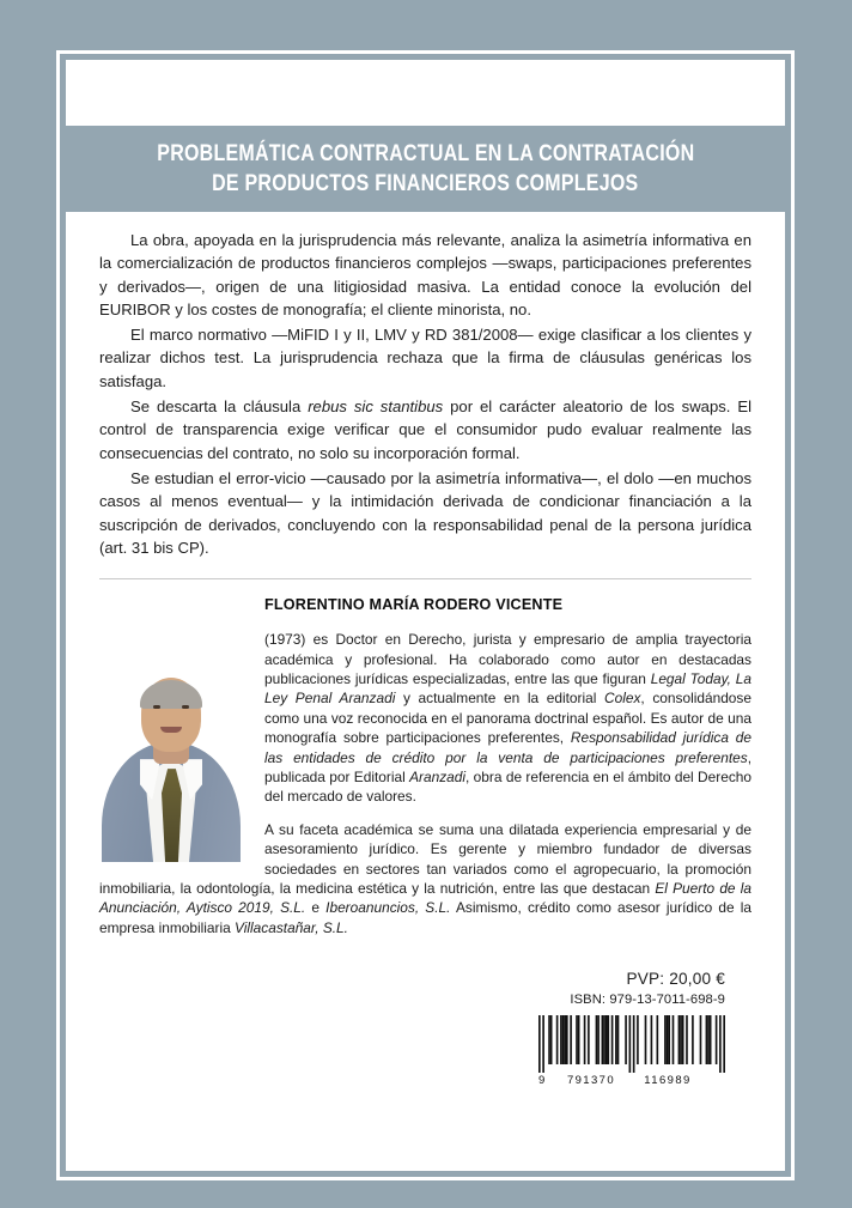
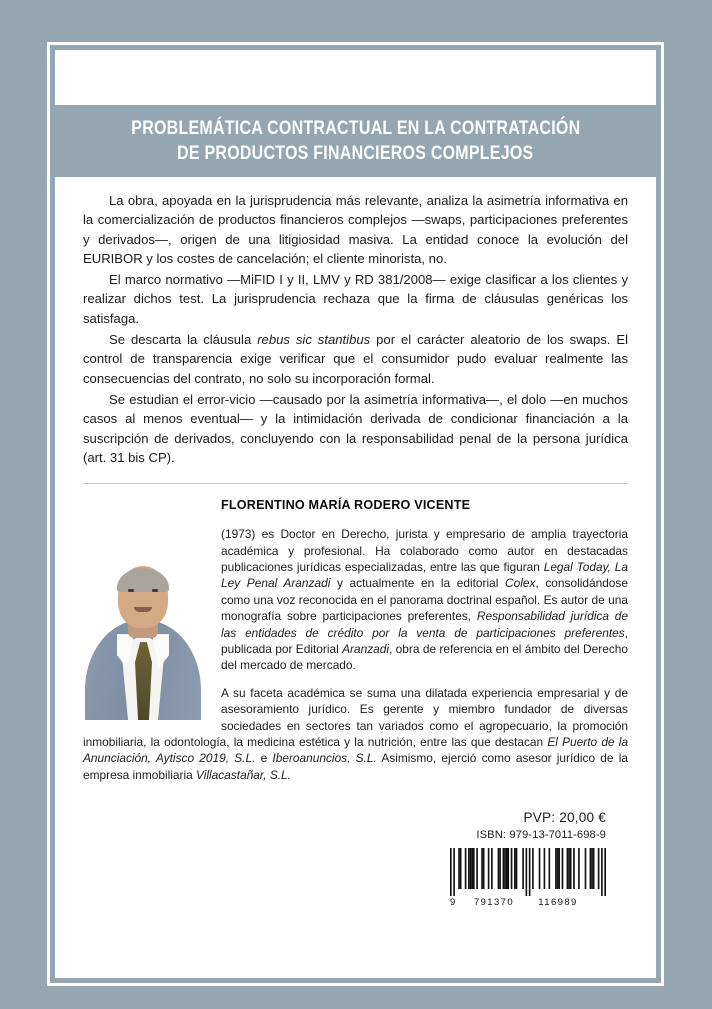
  PROBLEMÁTICA CONTRACTUAL EN LA CONTRATACIÓN
  DE PRODUCTOS FINANCIEROS COMPLEJOS
- La obra, apoyada en la jurisprudencia más relevante, analiza la asimetría informativa en la comercialización de productos financieros complejos —swaps, participaciones preferentes y derivados—, origen de una litigiosidad masiva. La entidad conoce la evolución del EURIBOR y los costes de monografía; el cliente minorista, no.
+ La obra, apoyada en la jurisprudencia más relevante, analiza la asimetría informativa en la comercialización de productos financieros complejos —swaps, participaciones preferentes y derivados—, origen de una litigiosidad masiva. La entidad conoce la evolución del EURIBOR y los costes de cancelación; el cliente minorista, no.
  El marco normativo —MiFID I y II, LMV y RD 381/2008— exige clasificar a los clientes y realizar dichos test. La jurisprudencia rechaza que la firma de cláusulas genéricas los satisfaga.
  Se descarta la cláusula rebus sic stantibus por el carácter aleatorio de los swaps. El control de transparencia exige verificar que el consumidor pudo evaluar realmente las consecuencias del contrato, no solo su incorporación formal.
  Se estudian el error-vicio —causado por la asimetría informativa—, el dolo —en muchos casos al menos eventual— y la intimidación derivada de condicionar financiación a la suscripción de derivados, concluyendo con la responsabilidad penal de la persona jurídica (art. 31 bis CP).
  FLORENTINO MARÍA RODERO VICENTE
- (1973) es Doctor en Derecho, jurista y empresario de amplia trayectoria académica y profesional. Ha colaborado como autor en destacadas publicaciones jurídicas especializadas, entre las que figuran Legal Today, La Ley Penal Aranzadi y actualmente en la editorial Colex, consolidándose como una voz reconocida en el panorama doctrinal español. Es autor de una monografía sobre participaciones preferentes, Responsabilidad jurídica de las entidades de crédito por la venta de participaciones preferentes, publicada por Editorial Aranzadi, obra de referencia en el ámbito del Derecho del mercado de valores.
+ (1973) es Doctor en Derecho, jurista y empresario de amplia trayectoria académica y profesional. Ha colaborado como autor en destacadas publicaciones jurídicas especializadas, entre las que figuran Legal Today, La Ley Penal Aranzadi y actualmente en la editorial Colex, consolidándose como una voz reconocida en el panorama doctrinal español. Es autor de una monografía sobre participaciones preferentes, Responsabilidad jurídica de las entidades de crédito por la venta de participaciones preferentes, publicada por Editorial Aranzadi, obra de referencia en el ámbito del Derecho del mercado de mercado.
- A su faceta académica se suma una dilatada experiencia empresarial y de asesoramiento jurídico. Es gerente y miembro fundador de diversas sociedades en sectores tan variados como el agropecuario, la promoción inmobiliaria, la odontología, la medicina estética y la nutrición, entre las que destacan El Puerto de la Anunciación, Aytisco 2019, S.L. e Iberoanuncios, S.L. Asimismo, crédito como asesor jurídico de la empresa inmobiliaria Villacastañar, S.L.
+ A su faceta académica se suma una dilatada experiencia empresarial y de asesoramiento jurídico. Es gerente y miembro fundador de diversas sociedades en sectores tan variados como el agropecuario, la promoción inmobiliaria, la odontología, la medicina estética y la nutrición, entre las que destacan El Puerto de la Anunciación, Aytisco 2019, S.L. e Iberoanuncios, S.L. Asimismo, ejerció como asesor jurídico de la empresa inmobiliaria Villacastañar, S.L.
  PVP: 20,00 €
  ISBN: 979-13-7011-698-9
  9
  791370
  116989
